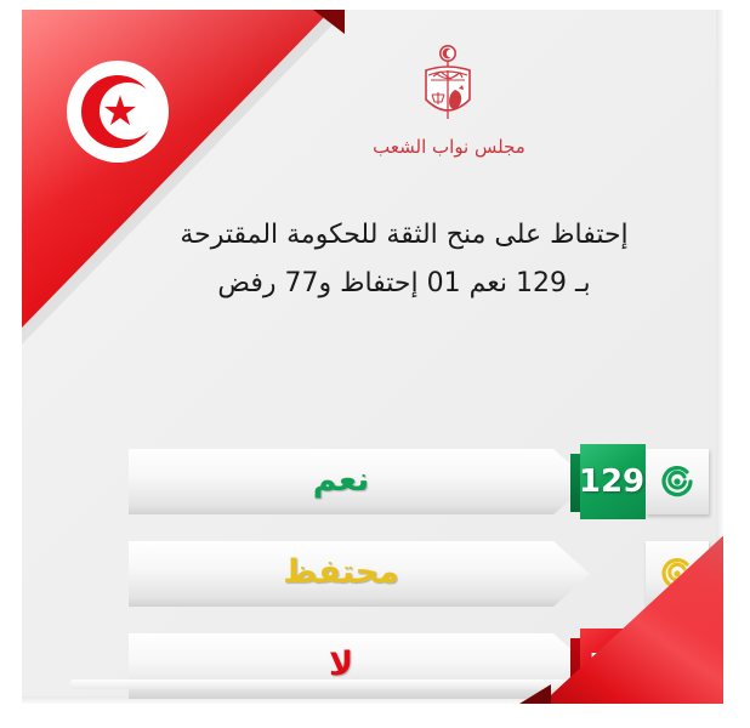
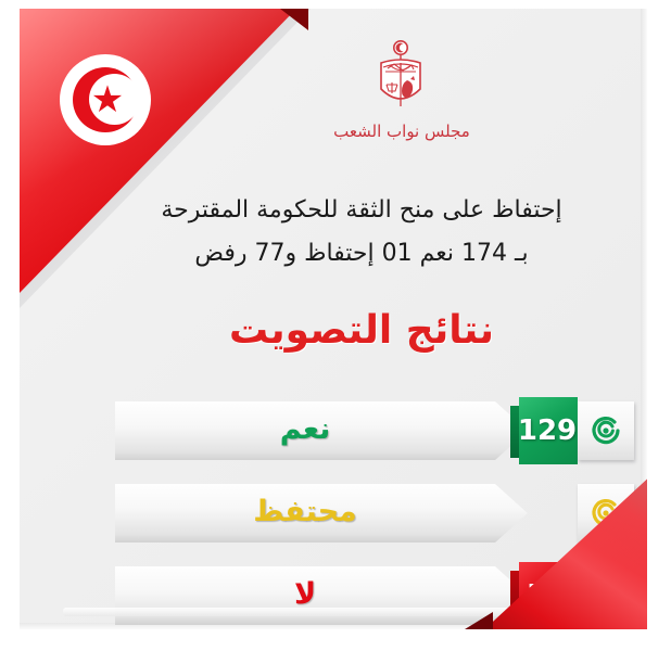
  ★
  مجلس نواب الشعب
  إحتفاظ على منح الثقة للحكومة المقترحة
- بـ 129 نعم 01 إحتفاظ و77 رفض
+ بـ 174 نعم 01 إحتفاظ و77 رفض
+ نتائج التصويت
  نعم
  129
  محتفظ
  لا
